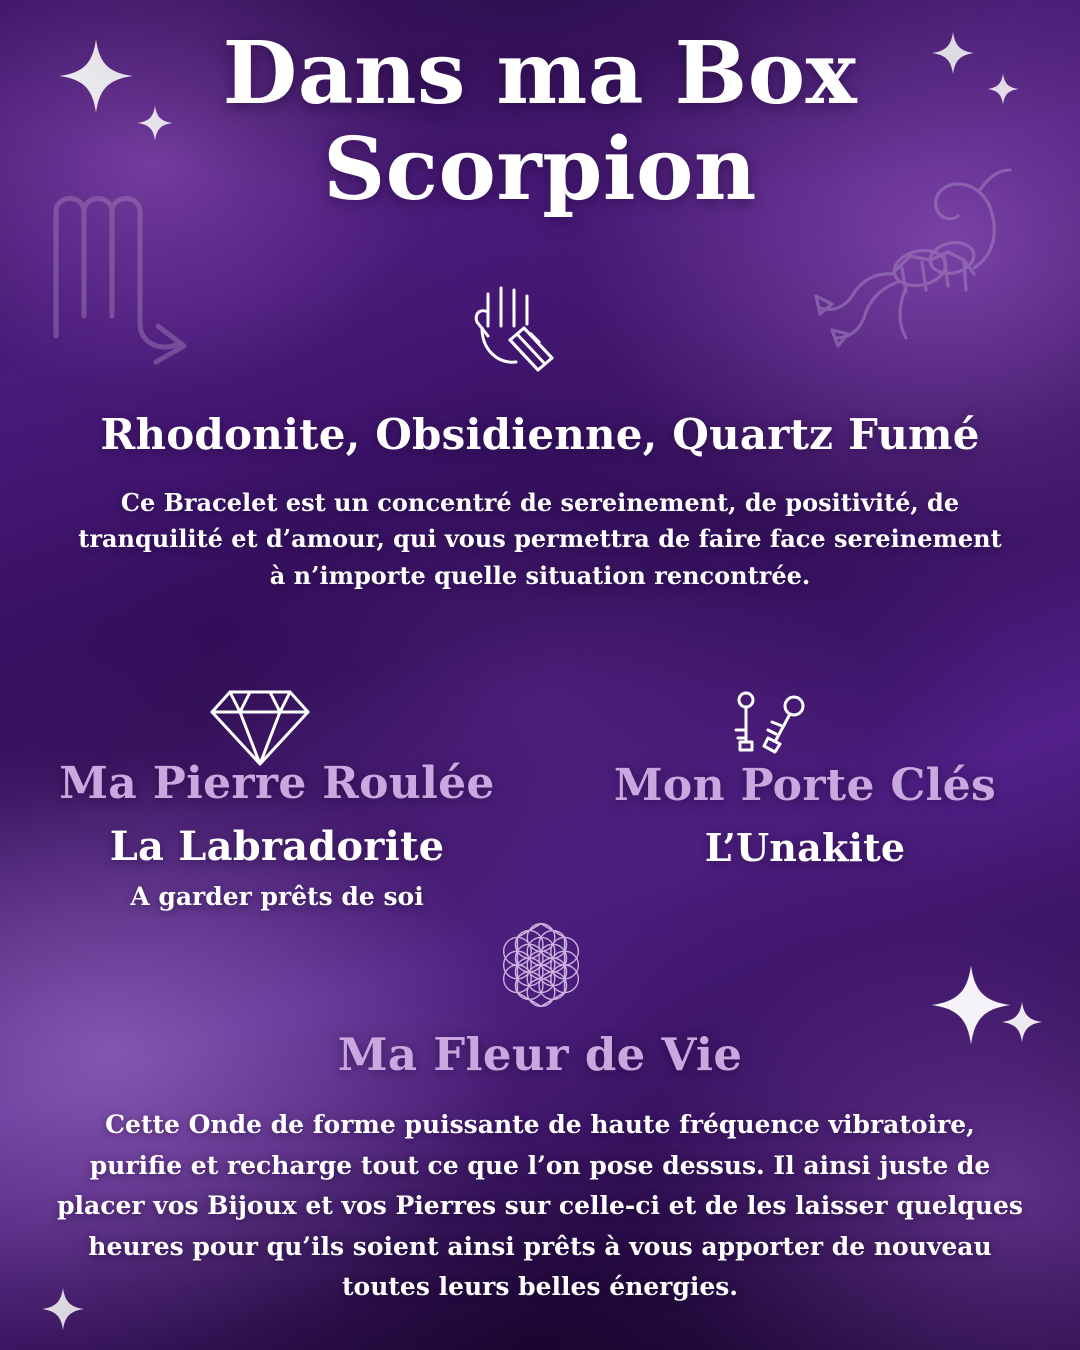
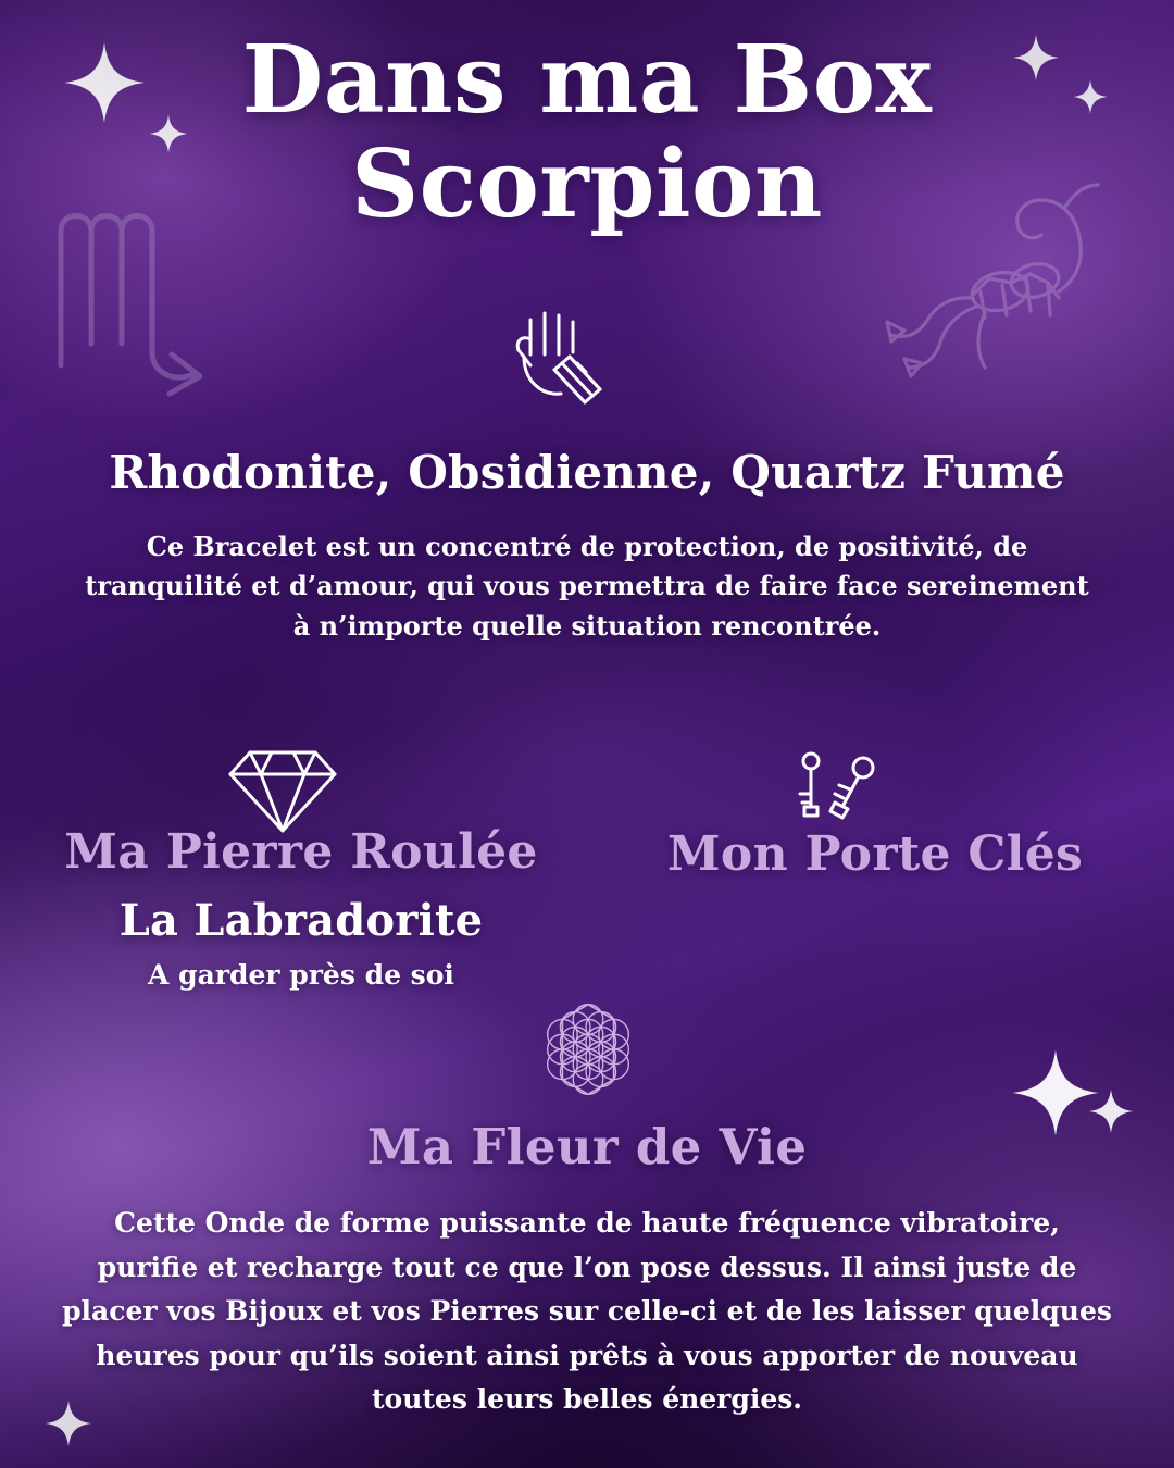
  Dans ma Box
  Scorpion
  Rhodonite, Obsidienne, Quartz Fumé
- Ce Bracelet est un concentré de sereinement, de positivité, de tranquilité et d’amour, qui vous permettra de faire face sereinement à n’importe quelle situation rencontrée.
+ Ce Bracelet est un concentré de protection, de positivité, de tranquilité et d’amour, qui vous permettra de faire face sereinement à n’importe quelle situation rencontrée.
  Ma Pierre Roulée
  La Labradorite
- A garder prêts de soi
+ A garder près de soi
  Mon Porte Clés
- L’Unakite
  Ma Fleur de Vie
  Cette Onde de forme puissante de haute fréquence vibratoire, purifie et recharge tout ce que l’on pose dessus. Il ainsi juste de placer vos Bijoux et vos Pierres sur celle-ci et de les laisser quelques heures pour qu’ils soient ainsi prêts à vous apporter de nouveau toutes leurs belles énergies.
